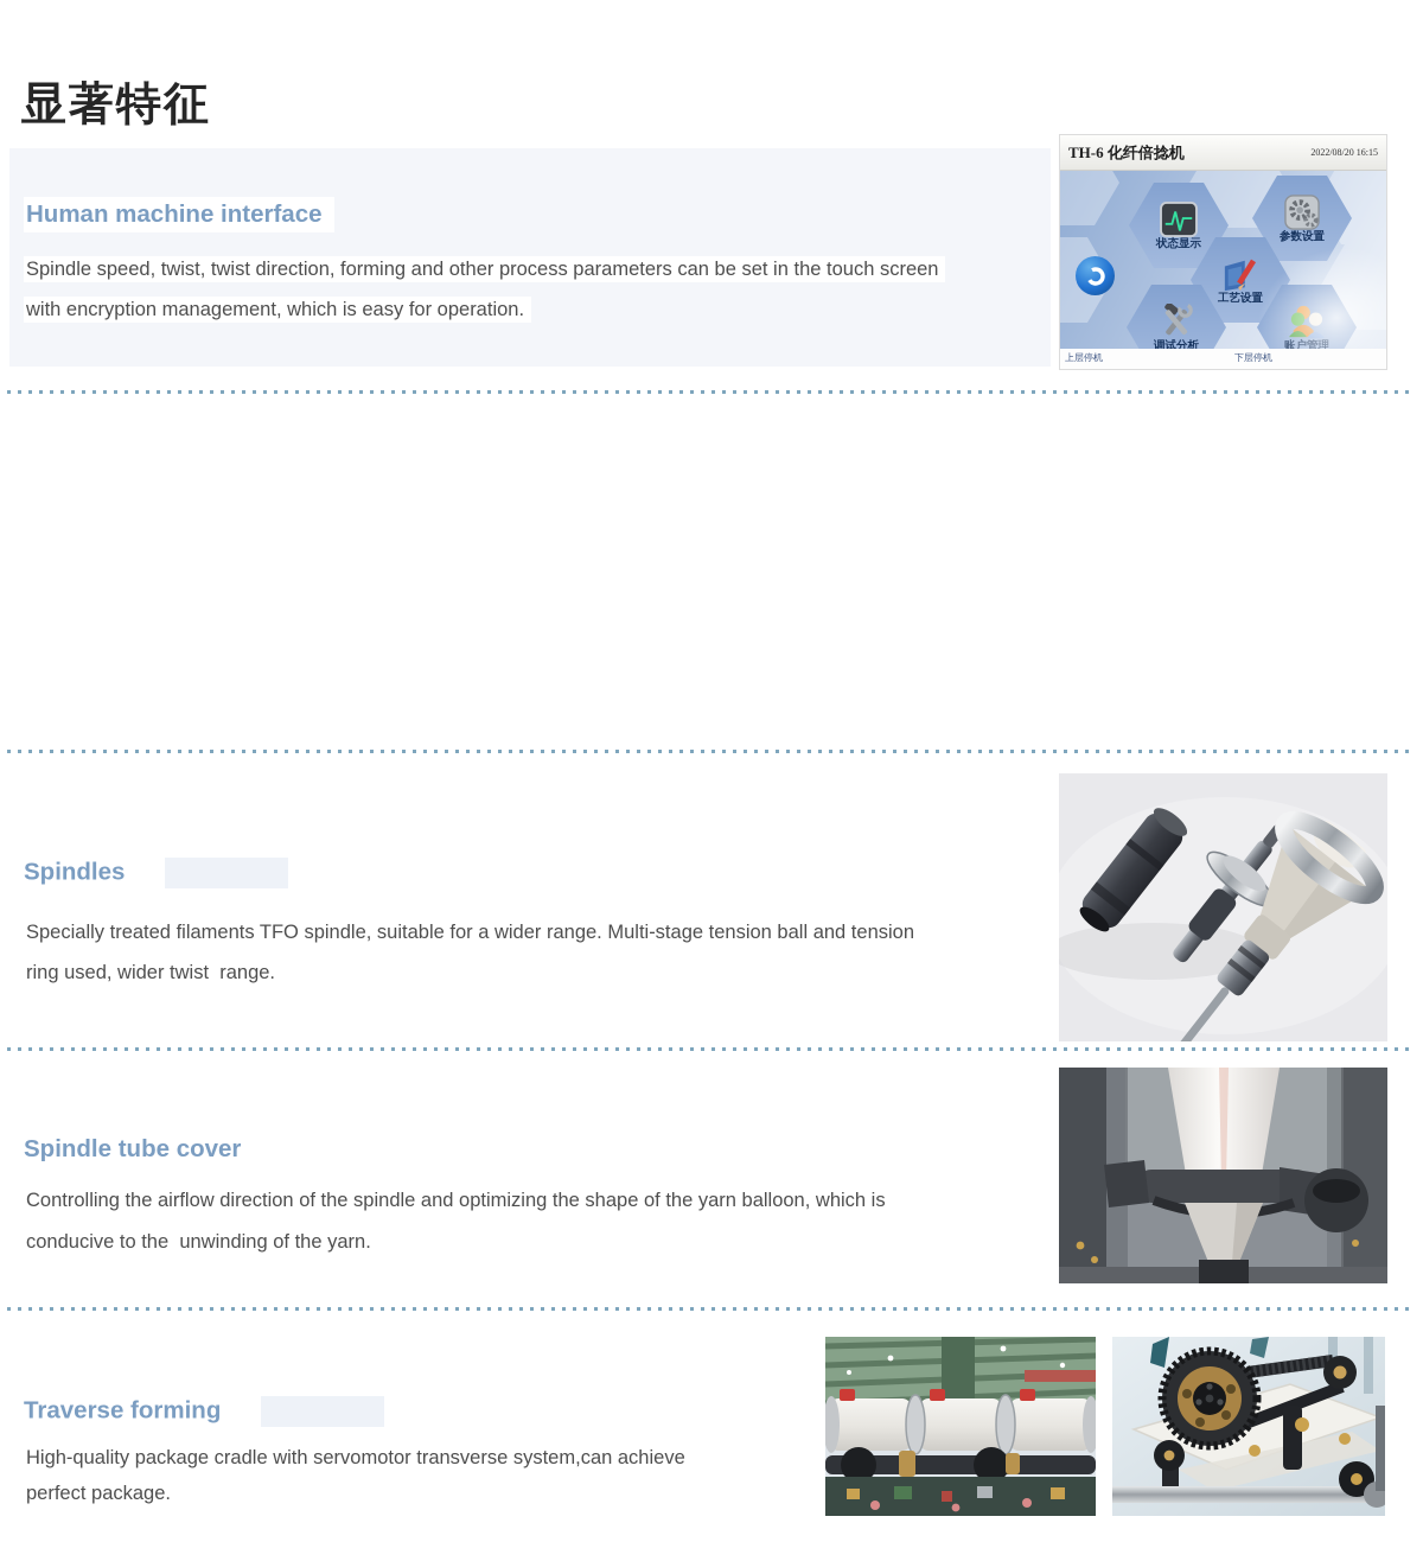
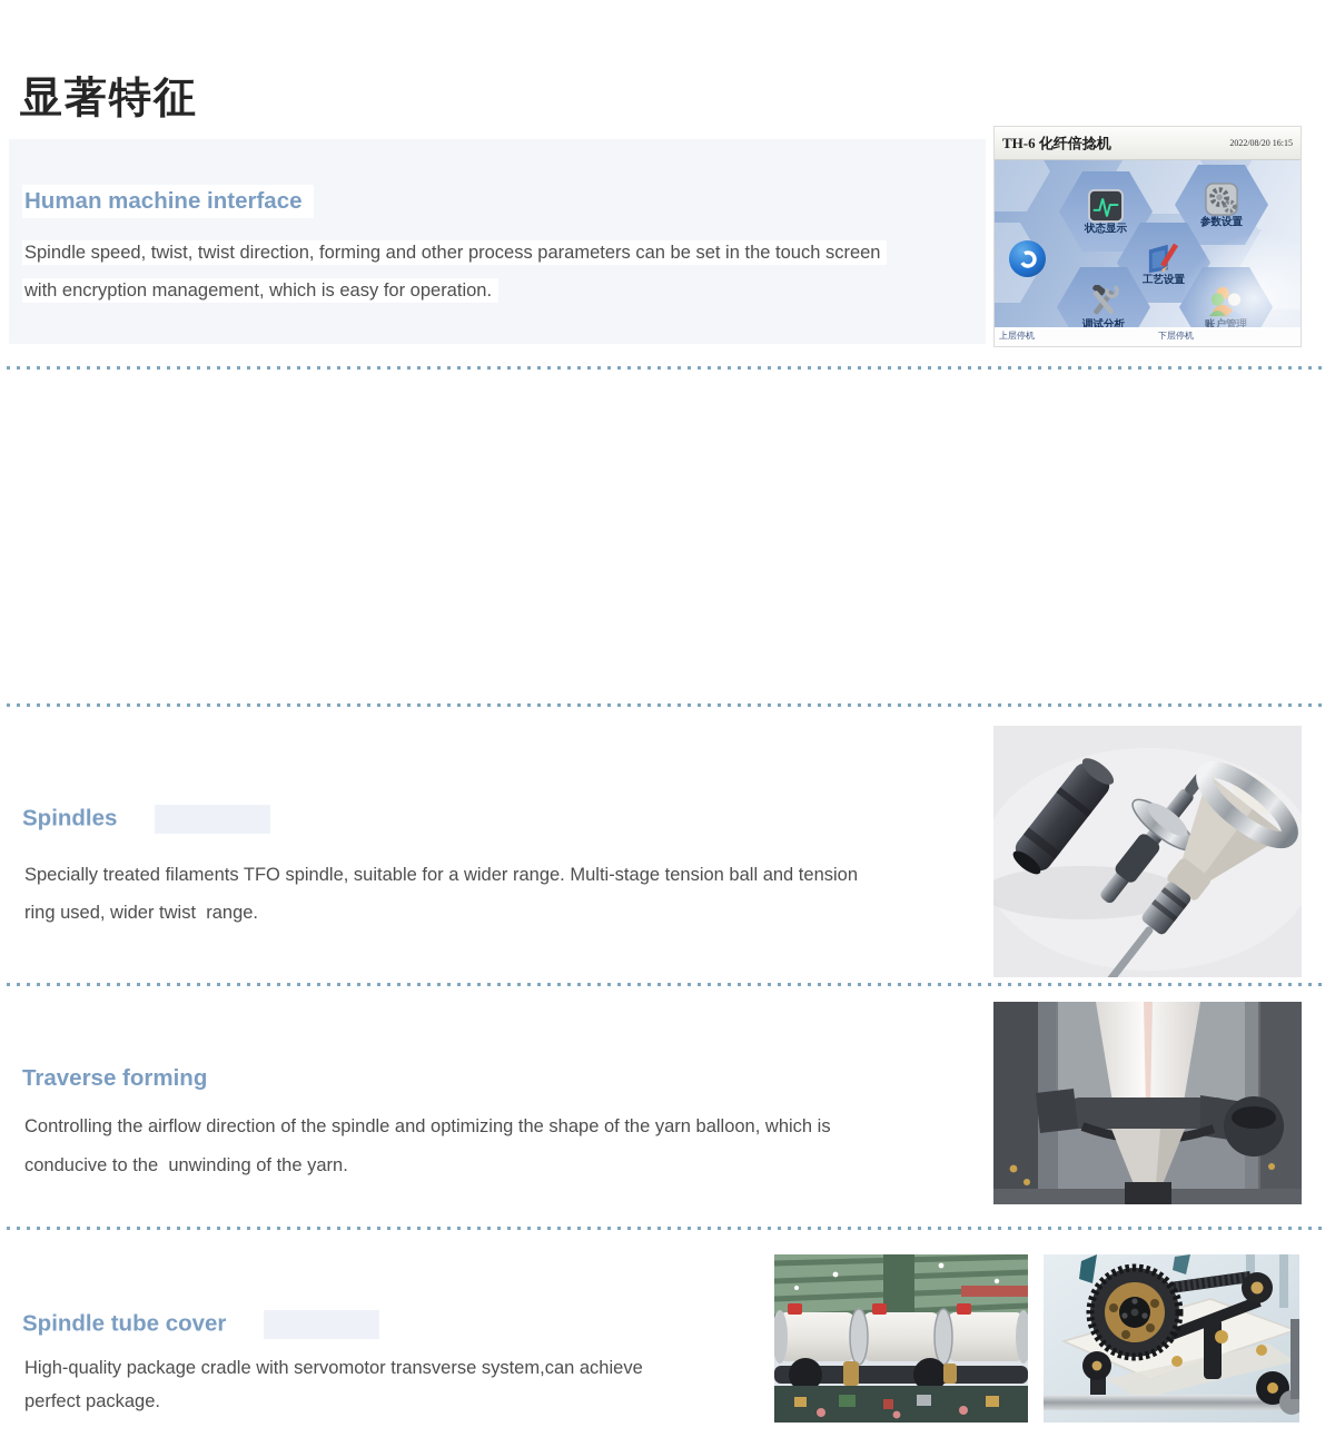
  显著特征
  Human machine interface
  Spindle speed, twist, twist direction, forming and other process parameters can be set in the touch screen
  with encryption management, which is easy for operation.
  TH-6 化纤倍捻机
  2022/08/20 16:15
  状态显示
  参数设置
  调试分析
  上层停机
  下层停机
  Spindles
  Specially treated filaments TFO spindle, suitable for a wider range. Multi-stage tension ball and tension
  ring used, wider twist range.
- Spindle tube cover
+ Traverse forming
  Controlling the airflow direction of the spindle and optimizing the shape of the yarn balloon, which is
  conducive to the unwinding of the yarn.
- Traverse forming
+ Spindle tube cover
  High-quality package cradle with servomotor transverse system,can achieve
  perfect package.
